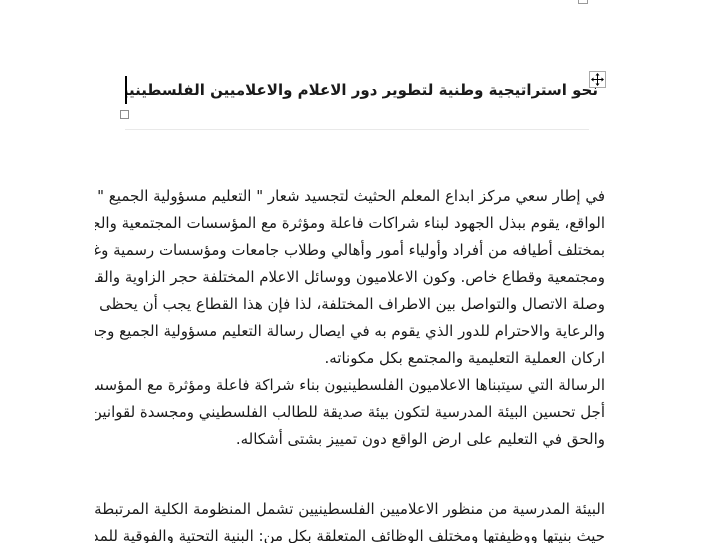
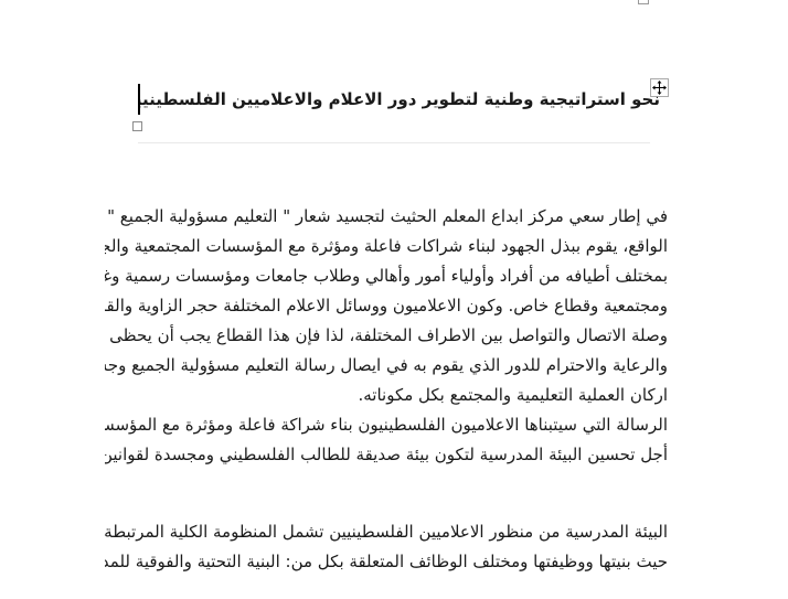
  نحو استراتيجية وطنية لتطوير دور الاعلام والاعلاميين الفلسطيني
  في إطار سعي مركز ابداع المعلم الحثيث لتجسيد شعار " التعليم مسؤولية الجميع "
  الواقع، يقوم ببذل الجهود لبناء شراكات فاعلة ومؤثرة مع المؤسسات المجتمعية والج
  بمختلف أطيافه من أفراد وأولياء أمور وأهالي وطلاب جامعات ومؤسسات رسمية وغ
  ومجتمعية وقطاع خاص. وكون الاعلاميون ووسائل الاعلام المختلفة حجر الزاوية والقا
  وصلة الاتصال والتواصل بين الاطراف المختلفة، لذا فإن هذا القطاع يجب أن يحظى
  والرعاية والاحترام للدور الذي يقوم به في ايصال رسالة التعليم مسؤولية الجميع وج
  اركان العملية التعليمية والمجتمع بكل مكوناته.
  الرسالة التي سيتبناها الاعلاميون الفلسطينيون بناء شراكة فاعلة ومؤثرة مع المؤسس
  أجل تحسين البيئة المدرسية لتكون بيئة صديقة للطالب الفلسطيني ومجسدة لقوانين
- والحق في التعليم على ارض الواقع دون تمييز بشتى أشكاله.
  البيئة المدرسية من منظور الاعلاميين الفلسطينيين تشمل المنظومة الكلية المرتبطة
  حيث بنيتها ووظيفتها ومختلف الوظائف المتعلقة بكل من: البنية التحتية والفوقية للمد
